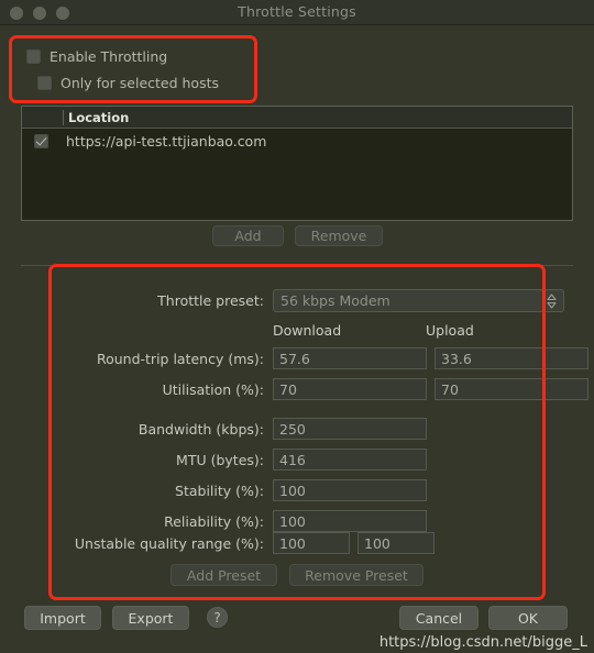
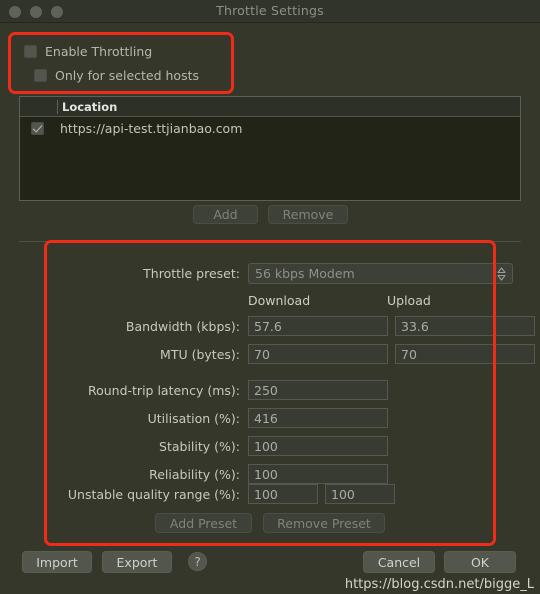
  Throttle Settings
  Enable Throttling
  Only for selected hosts
  Location
  https://api-test.ttjianbao.com
  Add
  Remove
  Throttle preset:
  56 kbps Modem
  Download
  Upload
- Round-trip latency (ms):
+ Bandwidth (kbps):
  57.6
  33.6
- Utilisation (%):
+ MTU (bytes):
  70
  70
- Bandwidth (kbps):
+ Round-trip latency (ms):
  250
- MTU (bytes):
+ Utilisation (%):
  416
  Stability (%):
  100
  Reliability (%):
  100
  Unstable quality range (%):
  100
  100
  Add Preset
  Remove Preset
  Import
  Export
  ?
  Cancel
  OK
  https://blog.csdn.net/bigge_L
